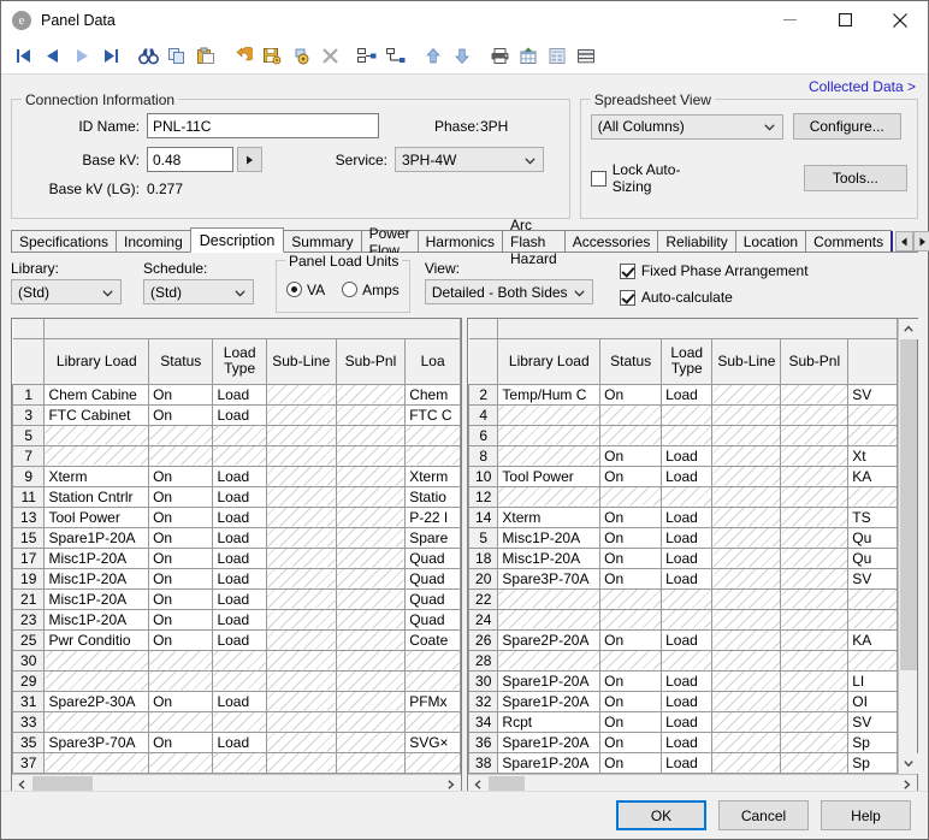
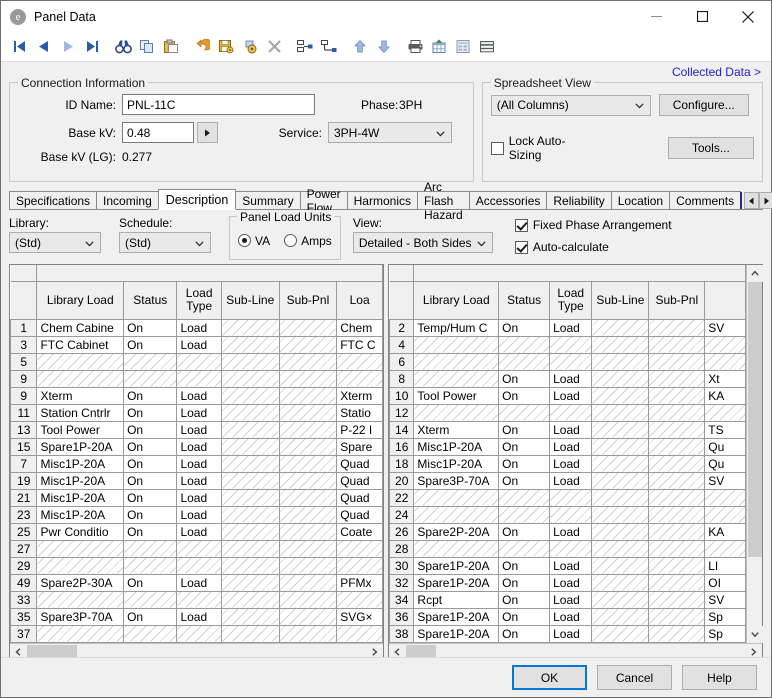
  e
  Panel Data
  Collected Data >
  Connection Information
  ID Name:
  PNL-11C
  Phase:
  3PH
  Base kV:
  0.48
  Service:
  3PH-4W
  Base kV (LG):
  0.277
  Spreadsheet View
  (All Columns)
  Configure...
  Lock Auto-Sizing
  Tools...
  Specifications
  Incoming
  Description
  Summary
  Power Flow
  Harmonics
  Arc Flash Hazard
  Accessories
  Reliability
  Location
  Comments
  Library:
  (Std)
  Schedule:
  (Std)
  Panel Load Units
  VA
  Amps
  View:
  Detailed - Both Sides
  Fixed Phase Arrangement
  Auto-calculate
  	Library Load	Status	LoadType	Sub-Line	Sub-Pnl	Loa
  1	Chem Cabine	On	Load			Chem
  3	FTC Cabinet	On	Load			FTC C
  5
- 7
+ 9
  9	Xterm	On	Load			Xterm
  11	Station Cntrlr	On	Load			Statio
  13	Tool Power	On	Load			P-22 I
  15	Spare1P-20A	On	Load			Spare
- 17	Misc1P-20A	On	Load			Quad
+ 7	Misc1P-20A	On	Load			Quad
  19	Misc1P-20A	On	Load			Quad
  21	Misc1P-20A	On	Load			Quad
  23	Misc1P-20A	On	Load			Quad
  25	Pwr Conditio	On	Load			Coate
- 30
+ 27
  29
- 31	Spare2P-30A	On	Load			PFMx
+ 49	Spare2P-30A	On	Load			PFMx
  33
  35	Spare3P-70A	On	Load			SVG×
  37
  	Library Load	Status	LoadType	Sub-Line	Sub-Pnl
  2	Temp/Hum C	On	Load			SV
  4
  6
  8		On	Load			Xt
  10	Tool Power	On	Load			KA
  12
  14	Xterm	On	Load			TS
- 5	Misc1P-20A	On	Load			Qu
+ 16	Misc1P-20A	On	Load			Qu
  18	Misc1P-20A	On	Load			Qu
  20	Spare3P-70A	On	Load			SV
  22
  24
  26	Spare2P-20A	On	Load			KA
  28
  30	Spare1P-20A	On	Load			LI
  32	Spare1P-20A	On	Load			OI
  34	Rcpt	On	Load			SV
  36	Spare1P-20A	On	Load			Sp
  38	Spare1P-20A	On	Load			Sp
  OK
  Cancel
  Help
